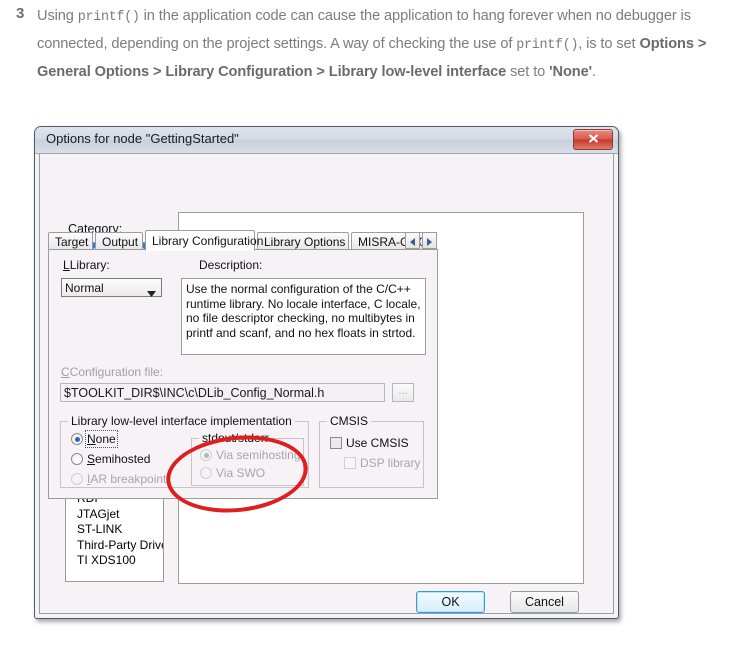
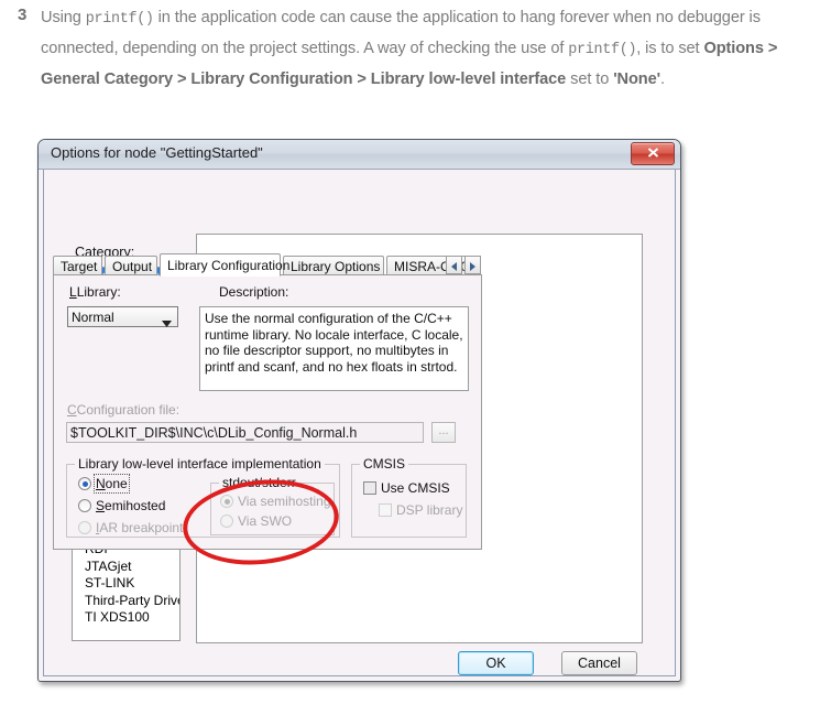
  3
- Using printf() in the application code can cause the application to hang forever when no debugger is connected, depending on the project settings. A way of checking the use of printf(), is to set Options > General Options > Library Configuration > Library low-level interface set to 'None'.
+ Using printf() in the application code can cause the application to hang forever when no debugger is connected, depending on the project settings. A way of checking the use of printf(), is to set Options > General Category > Library Configuration > Library low-level interface set to 'None'.
  Options for node "GettingStarted"
  Category:
  JTAGjet
  ST-LINK
  Third-Party Driv
  TI XDS100
  Target
  Output
  Library Configuration
  Library Options
  LLibrary:
  Normal
  Description:
- Use the normal configuration of the C/C++ runtime library. No locale interface, C locale, no file descriptor checking, no multibytes in printf and scanf, and no hex floats in strtod.
+ Use the normal configuration of the C/C++ runtime library. No locale interface, C locale, no file descriptor support, no multibytes in printf and scanf, and no hex floats in strtod.
  CConfiguration file:
  $TOOLKIT_DIR$\INC\c\DLib_Config_Normal.h
  ...
  Library low-level interface implementation
  None
  Semihosted
  IAR breakpoint
  stdout/stderr
  Via semihosting
  Via SWO
  CMSIS
  Use CMSIS
  DSP library
  OK
  Cancel
